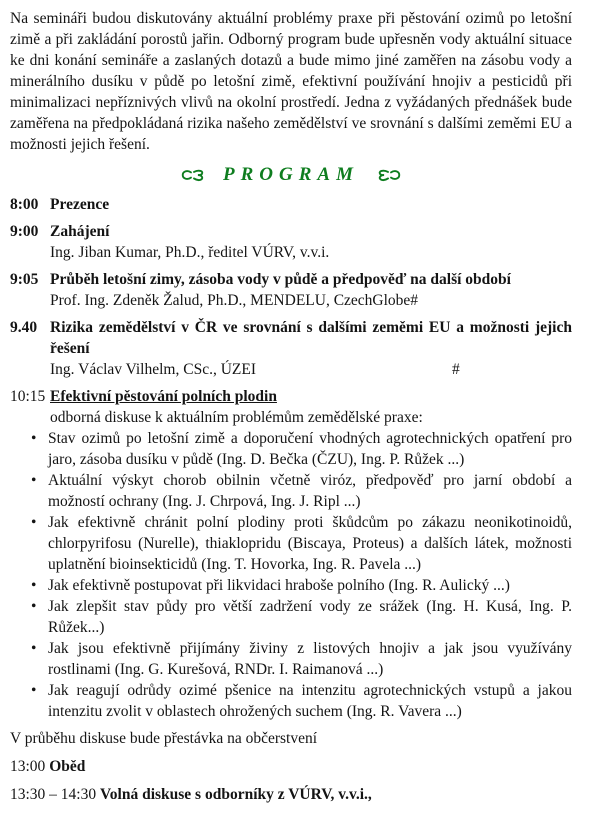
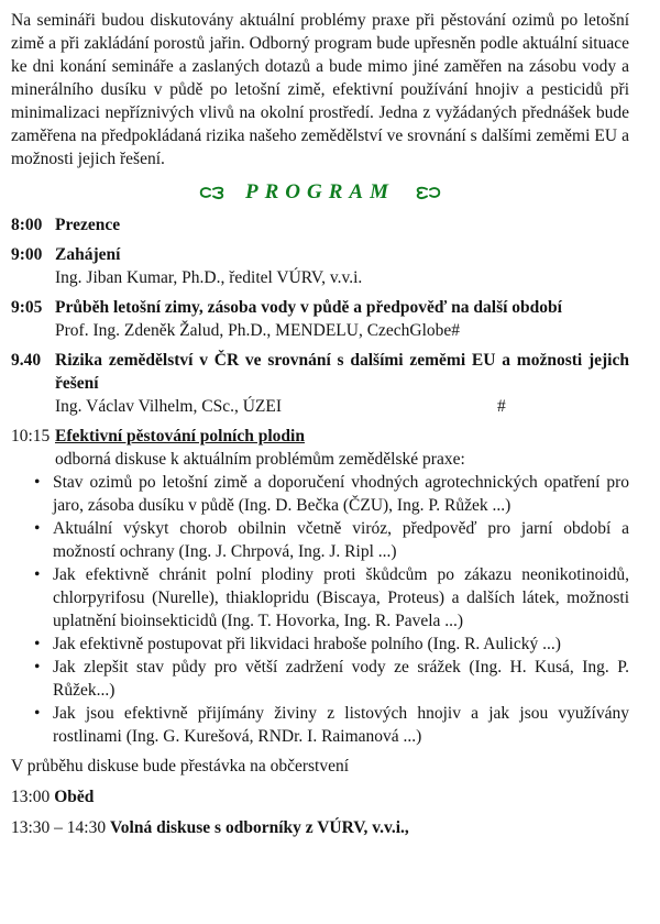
- Na semináři budou diskutovány aktuální problémy praxe při pěstování ozimů po letošní zimě a při zakládání porostů jařin. Odborný program bude upřesněn vody aktuální situace ke dni konání semináře a zaslaných dotazů a bude mimo jiné zaměřen na zásobu vody a minerálního dusíku v půdě po letošní zimě, efektivní používání hnojiv a pesticidů při minimalizaci nepříznivých vlivů na okolní prostředí. Jedna z vyžádaných přednášek bude zaměřena na předpokládaná rizika našeho zemědělství ve srovnání s dalšími zeměmi EU a možnosti jejich řešení.
+ Na semináři budou diskutovány aktuální problémy praxe při pěstování ozimů po letošní zimě a při zakládání porostů jařin. Odborný program bude upřesněn podle aktuální situace ke dni konání semináře a zaslaných dotazů a bude mimo jiné zaměřen na zásobu vody a minerálního dusíku v půdě po letošní zimě, efektivní používání hnojiv a pesticidů při minimalizaci nepříznivých vlivů na okolní prostředí. Jedna z vyžádaných přednášek bude zaměřena na předpokládaná rizika našeho zemědělství ve srovnání s dalšími zeměmi EU a možnosti jejich řešení.
  PROGRAM
  8:00
  Prezence
  9:00
  Zahájení
  Ing. Jiban Kumar, Ph.D., ředitel VÚRV, v.v.i.
  9:05
  Průběh letošní zimy, zásoba vody v půdě a předpověď na další období
  Prof. Ing. Zdeněk Žalud, Ph.D., MENDELU, CzechGlobe#
  9.40
  Rizika zemědělství v ČR ve srovnání s dalšími zeměmi EU a možnosti jejich řešení
  Ing. Václav Vilhelm, CSc., ÚZEI
  #
  10:15
  Efektivní pěstování polních plodin
  odborná diskuse k aktuálním problémům zemědělské praxe:
  Stav ozimů po letošní zimě a doporučení vhodných agrotechnických opatření pro jaro, zásoba dusíku v půdě (Ing. D. Bečka (ČZU), Ing. P. Růžek ...)
  Aktuální výskyt chorob obilnin včetně viróz, předpověď pro jarní období a možností ochrany (Ing. J. Chrpová, Ing. J. Ripl ...)
  Jak efektivně chránit polní plodiny proti škůdcům po zákazu neonikotinoidů, chlorpyrifosu (Nurelle), thiaklopridu (Biscaya, Proteus) a dalších látek, možnosti uplatnění bioinsekticidů (Ing. T. Hovorka, Ing. R. Pavela ...)
  Jak efektivně postupovat při likvidaci hraboše polního (Ing. R. Aulický ...)
  Jak zlepšit stav půdy pro větší zadržení vody ze srážek (Ing. H. Kusá, Ing. P. Růžek...)
  Jak jsou efektivně přijímány živiny z listových hnojiv a jak jsou využívány rostlinami (Ing. G. Kurešová, RNDr. I. Raimanová ...)
- Jak reagují odrůdy ozimé pšenice na intenzitu agrotechnických vstupů a jakou intenzitu zvolit v oblastech ohrožených suchem (Ing. R. Vavera ...)
  V průběhu diskuse bude přestávka na občerstvení
  13:00 Oběd
  13:30 – 14:30 Volná diskuse s odborníky z VÚRV, v.v.i.,
